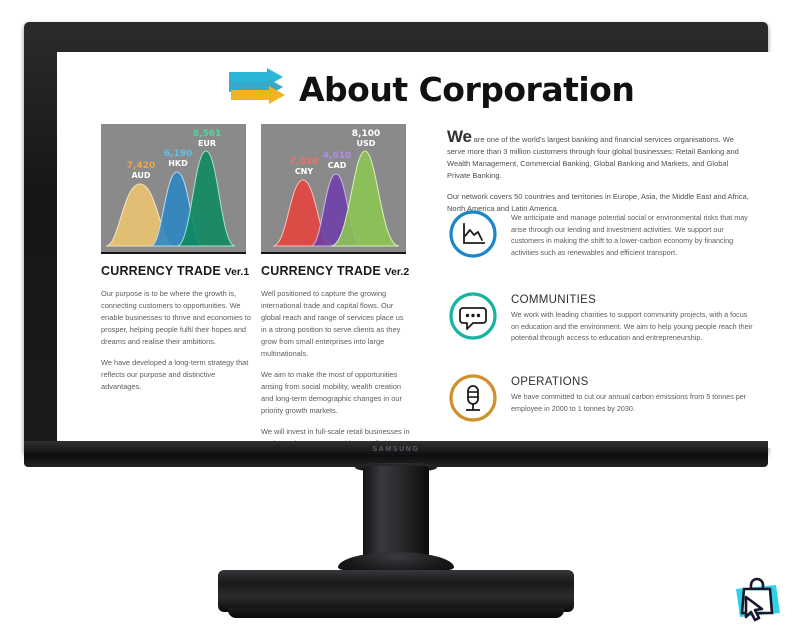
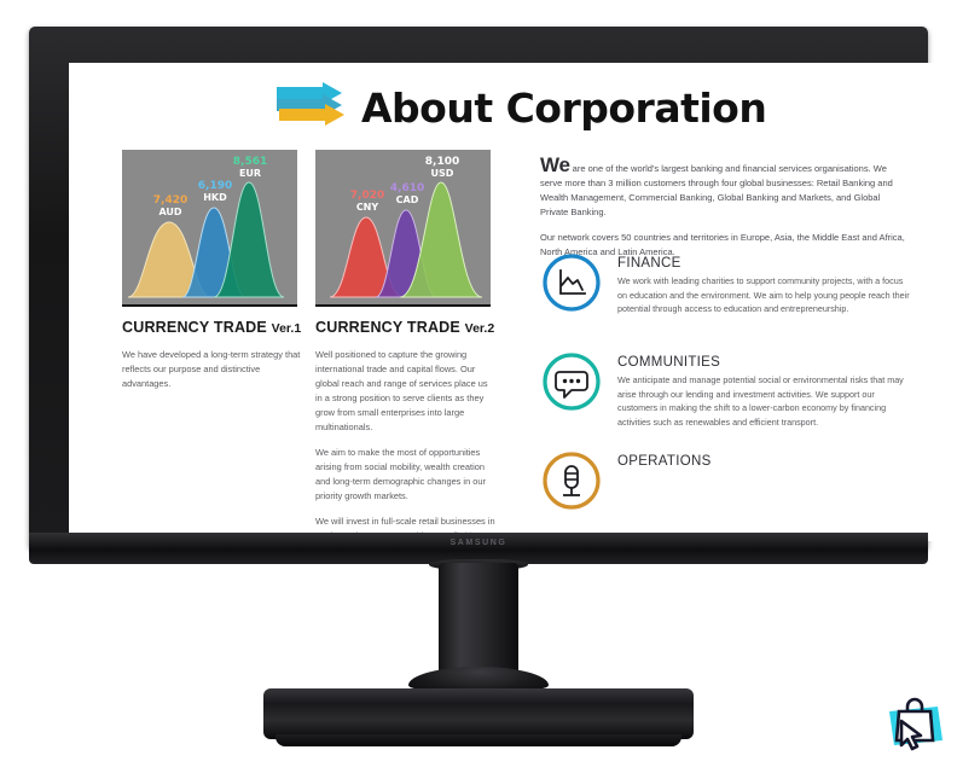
  About Corporation
  7,420
  AUD
  6,190
  HKD
  8,561
  EUR
  7,020
  CNY
  4,610
  CAD
  8,100
  USD
  CURRENCY TRADE Ver.1
  CURRENCY TRADE Ver.2
- Our purpose is to be where the growth is, connecting customers to opportunities. We enable businesses to thrive and economies to prosper, helping people fulfil their hopes and dreams and realise their ambitions.
  We have developed a long-term strategy that reflects our purpose and distinctive advantages.
  Well positioned to capture the growing international trade and capital flows. Our global reach and range of services place us in a strong position to serve clients as they grow from small enterprises into large multinationals.
  We aim to make the most of opportunities arising from social mobility, wealth creation and long-term demographic changes in our priority growth markets.
  We are one of the world's largest banking and financial services organisations. We serve more than 3 million customers through four global businesses: Retail Banking and Wealth Management, Commercial Banking, Global Banking and Markets, and Global Private Banking.
  Our network covers 50 countries and territories in Europe, Asia, the Middle East and Africa, North America and Latin America.
+ FINANCE
- We anticipate and manage potential social or environmental risks that may arise through our lending and investment activities. We support our customers in making the shift to a lower-carbon economy by financing activities such as renewables and efficient transport.
+ We work with leading charities to support community projects, with a focus on education and the environment. We aim to help young people reach their potential through access to education and entrepreneurship.
  COMMUNITIES
- We work with leading charities to support community projects, with a focus on education and the environment. We aim to help young people reach their potential through access to education and entrepreneurship.
+ We anticipate and manage potential social or environmental risks that may arise through our lending and investment activities. We support our customers in making the shift to a lower-carbon economy by financing activities such as renewables and efficient transport.
  OPERATIONS
- We have committed to cut our annual carbon emissions from 5 tonnes per employee in 2000 to 1 tonnes by 2030.
